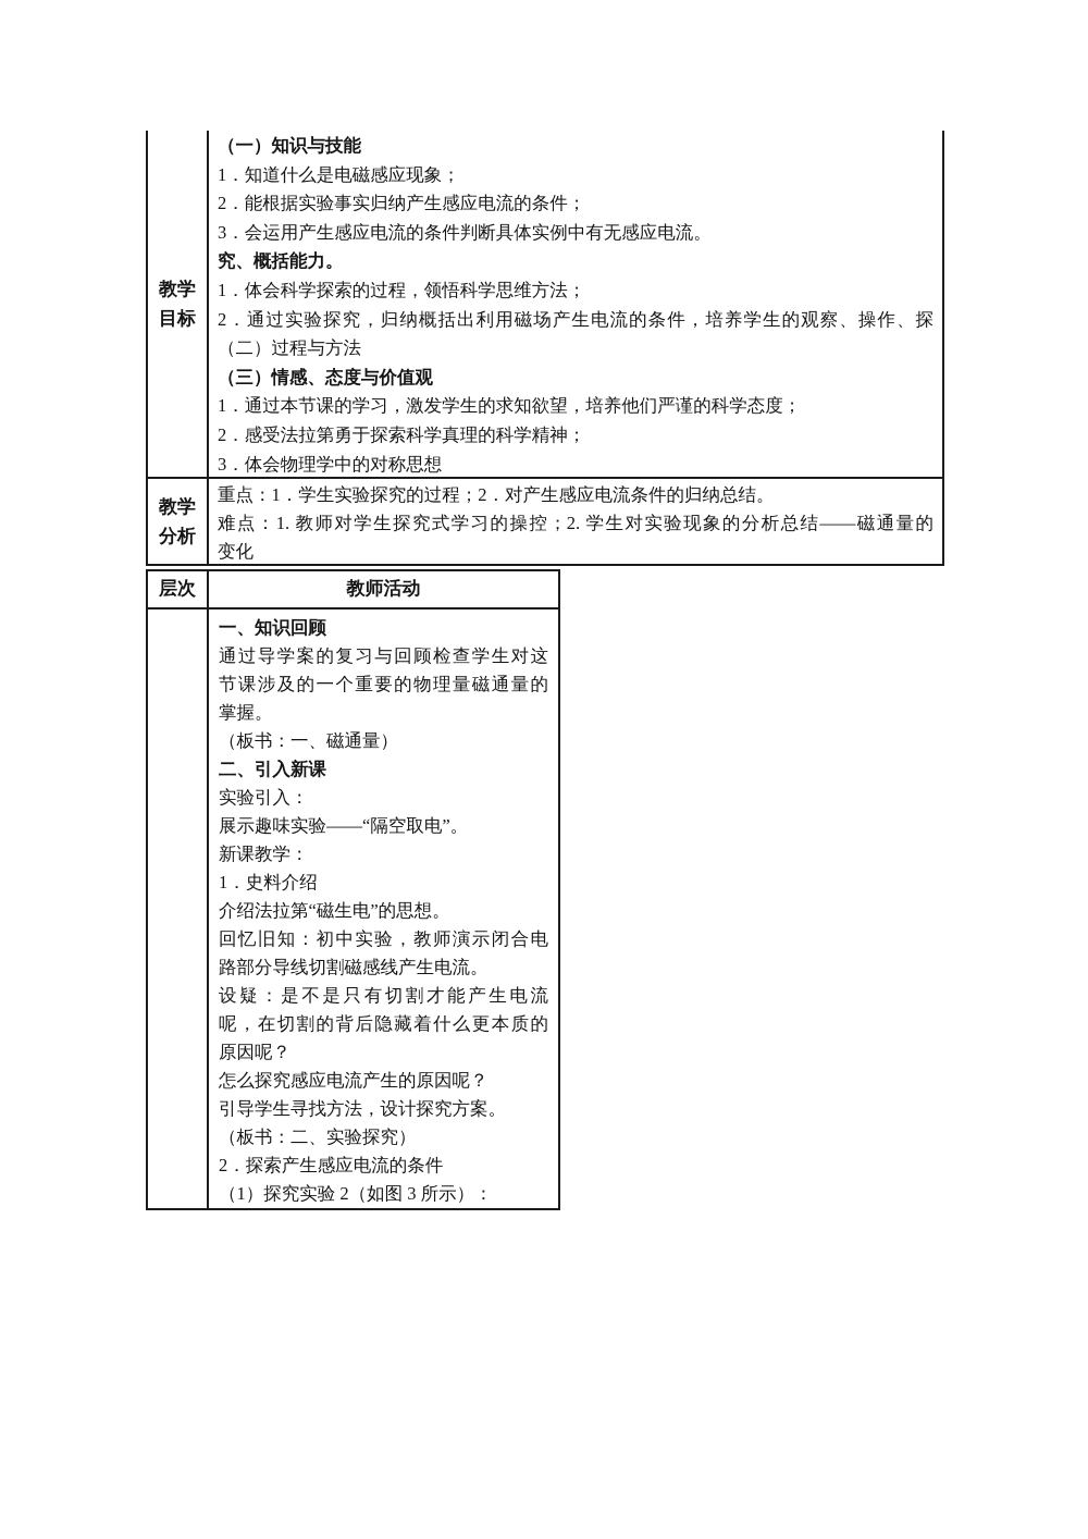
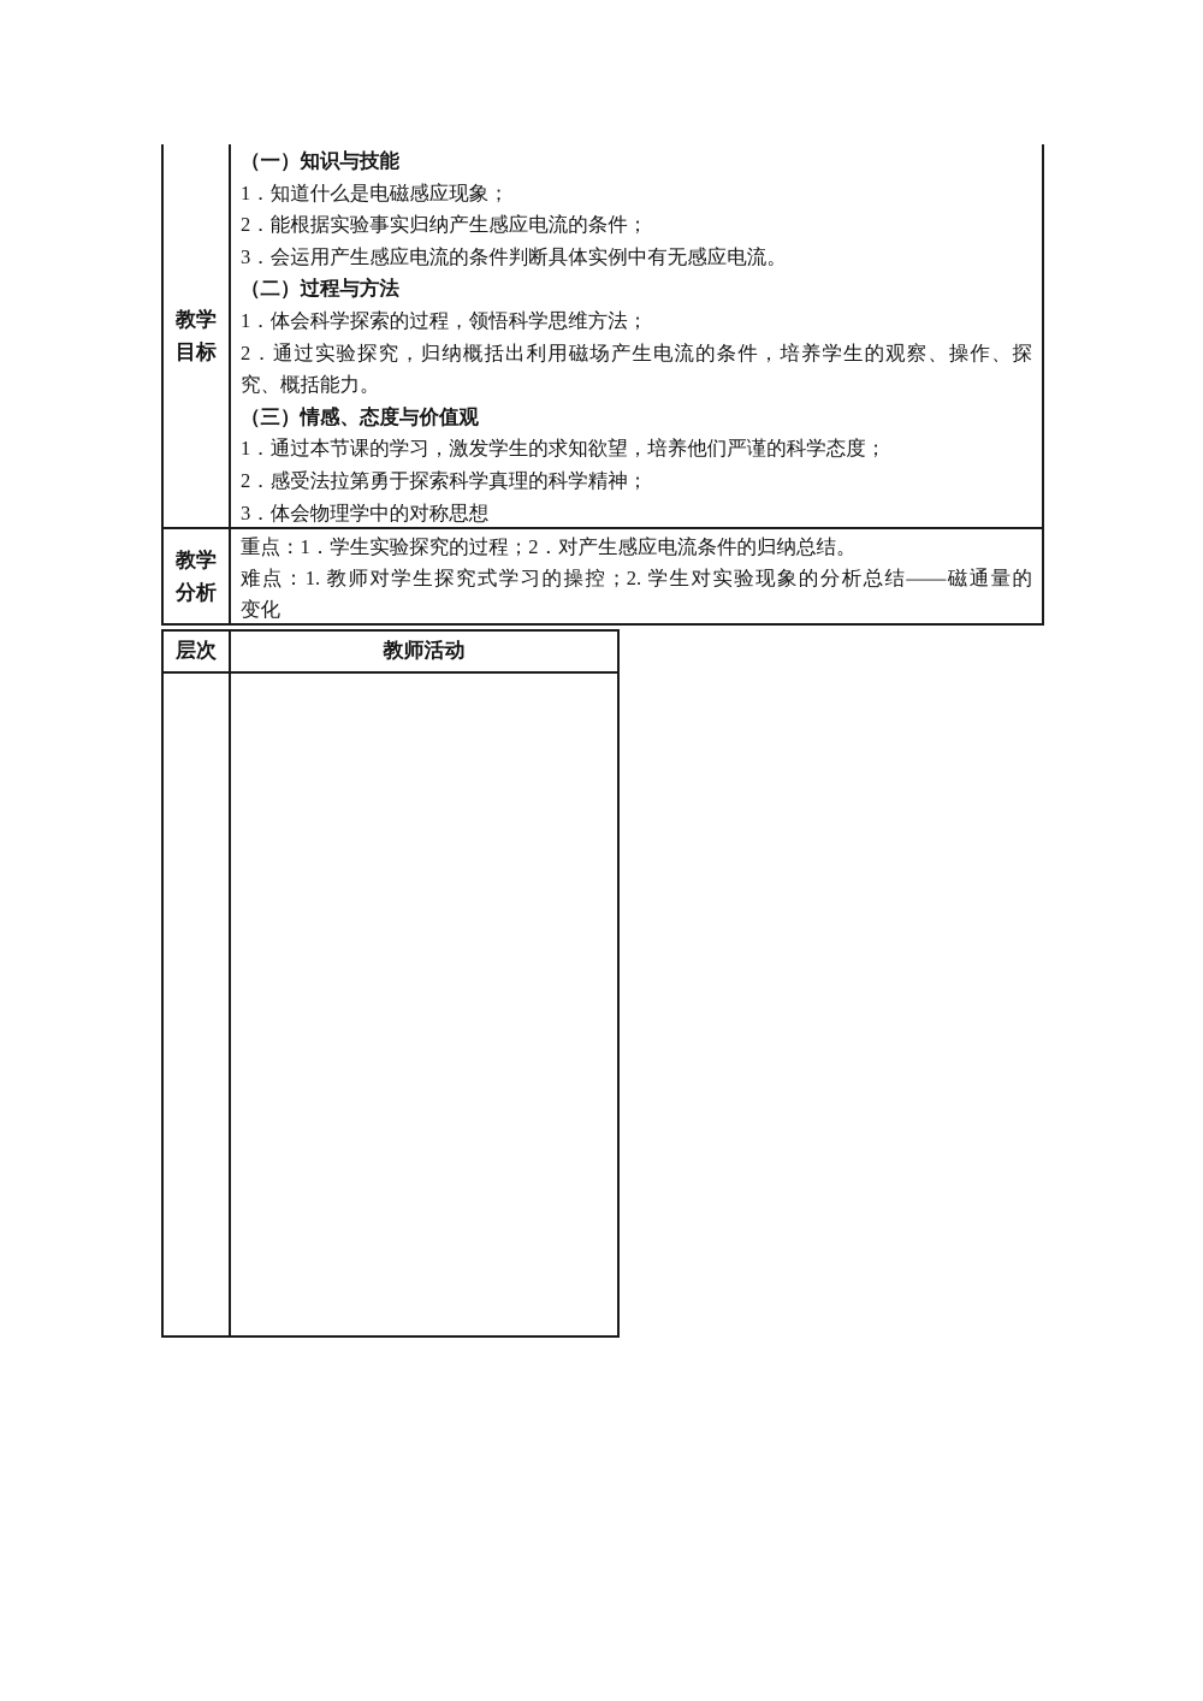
  教学
  目标
  （一）知识与技能
  1．知道什么是电磁感应现象；
  2．能根据实验事实归纳产生感应电流的条件；
  3．会运用产生感应电流的条件判断具体实例中有无感应电流。
- 究、概括能力。
+ （二）过程与方法
  1．体会科学探索的过程，领悟科学思维方法；
  2．通过实验探究，归纳概括出利用磁场产生电流的条件，培养学生的观察、操作、探
- （二）过程与方法
+ 究、概括能力。
  （三）情感、态度与价值观
  1．通过本节课的学习，激发学生的求知欲望，培养他们严谨的科学态度；
  2．感受法拉第勇于探索科学真理的科学精神；
  3．体会物理学中的对称思想
  教学
  分析
  重点：1．学生实验探究的过程；2．对产生感应电流条件的归纳总结。
  难点：1. 教师对学生探究式学习的操控；2. 学生对实验现象的分析总结——磁通量的
  变化
  层次
  教师活动
- 一、知识回顾
- 通过导学案的复习与回顾检查学生对这
- 节课涉及的一个重要的物理量磁通量的
- 掌握。
- （板书：一、磁通量）
- 二、引入新课
- 实验引入：
- 展示趣味实验——“隔空取电”。
- 新课教学：
- 1．史料介绍
- 介绍法拉第“磁生电”的思想。
- 回忆旧知：初中实验，教师演示闭合电
- 路部分导线切割磁感线产生电流。
- 设疑：是不是只有切割才能产生电流
- 呢，在切割的背后隐藏着什么更本质的
- 原因呢？
- 怎么探究感应电流产生的原因呢？
- 引导学生寻找方法，设计探究方案。
- （板书：二、实验探究）
- 2．探索产生感应电流的条件
- （1）探究实验 2（如图 3 所示）：
